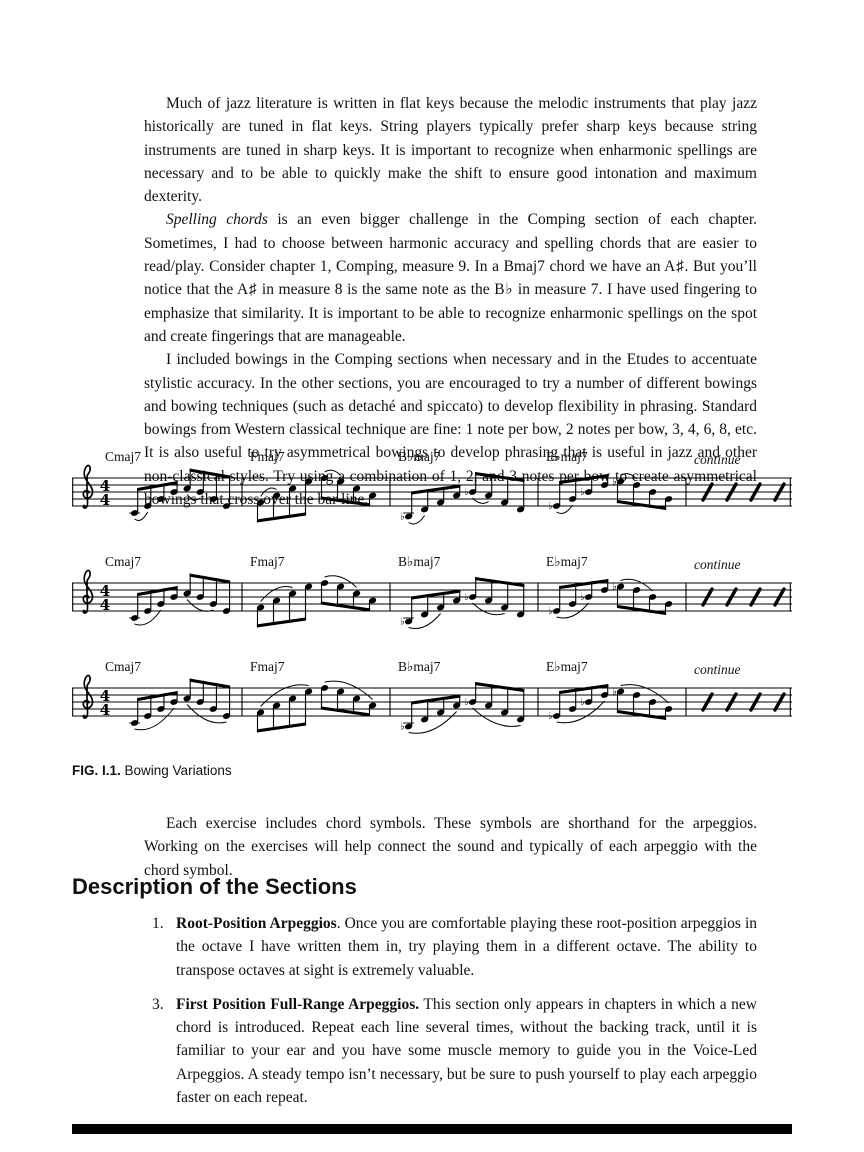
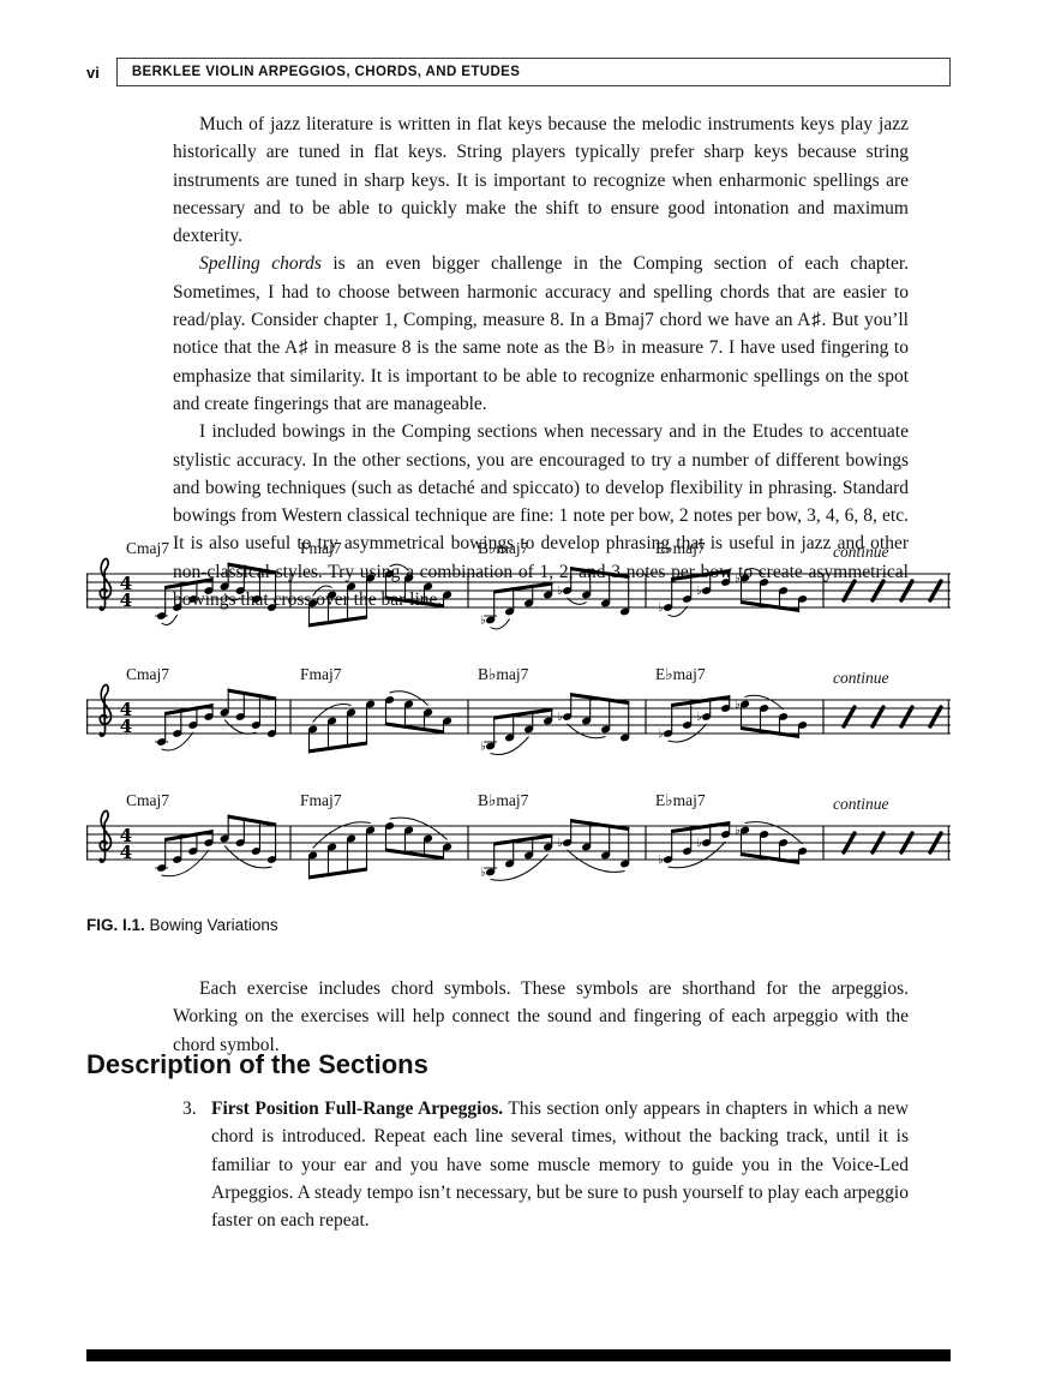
+ vi
+ BERKLEE VIOLIN ARPEGGIOS, CHORDS, AND ETUDES
- Much of jazz literature is written in flat keys because the melodic instruments that play jazz historically are tuned in flat keys. String players typically prefer sharp keys because string instruments are tuned in sharp keys. It is important to recognize when enharmonic spellings are necessary and to be able to quickly make the shift to ensure good intonation and maximum dexterity.
+ Much of jazz literature is written in flat keys because the melodic instruments keys play jazz historically are tuned in flat keys. String players typically prefer sharp keys because string instruments are tuned in sharp keys. It is important to recognize when enharmonic spellings are necessary and to be able to quickly make the shift to ensure good intonation and maximum dexterity.
- Spelling chords is an even bigger challenge in the Comping section of each chapter. Sometimes, I had to choose between harmonic accuracy and spelling chords that are easier to read/play. Consider chapter 1, Comping, measure 9. In a Bmaj7 chord we have an A♯. But you’ll notice that the A♯ in measure 8 is the same note as the B♭ in measure 7. I have used fingering to emphasize that similarity. It is important to be able to recognize enharmonic spellings on the spot and create fingerings that are manageable.
+ Spelling chords is an even bigger challenge in the Comping section of each chapter. Sometimes, I had to choose between harmonic accuracy and spelling chords that are easier to read/play. Consider chapter 1, Comping, measure 8. In a Bmaj7 chord we have an A♯. But you’ll notice that the A♯ in measure 8 is the same note as the B♭ in measure 7. I have used fingering to emphasize that similarity. It is important to be able to recognize enharmonic spellings on the spot and create fingerings that are manageable.
  I included bowings in the Comping sections when necessary and in the Etudes to accentuate stylistic accuracy. In the other sections, you are encouraged to try a number of different bowings and bowing techniques (such as detaché and spiccato) to develop flexibility in phrasing. Standard bowings from Western classical technique are fine: 1 note per bow, 2 notes per bow, 3, 4, 6, 8, etc. It is also useful to try asymmetrical bowings to develop phrasing that is useful in jazz and other non-classic styles. Try using a combination of 1, 2 3 notes per b to create asymmetrical bowing tht cross over the lie.
  4
  4
  Cmaj7
  Fmaj7
  B♭maj7
  E♭maj7
  continue
  ♭
  ♭
  ♭
  ♭
  ♭
  4
  4
  Cmaj7
  Fmaj7
  B♭maj7
  E♭maj7
  continue
  ♭
  ♭
  ♭
  ♭
  ♭
  4
  4
  Cmaj7
  Fmaj7
  B♭maj7
  E♭maj7
  continue
  ♭
  ♭
  ♭
  ♭
  ♭
  FIG. I.1. Bowing Variations
- Each exercise includes chord symbols. These symbols are shorthand for the arpeggios. Working on the exercises will help connect the sound and typically of each arpeggio with the chord symbol.
+ Each exercise includes chord symbols. These symbols are shorthand for the arpeggios. Working on the exercises will help connect the sound and fingering of each arpeggio with the chord symbol.
  Description of the Sections
- 1.
- Root-Position Arpeggios. Once you are comfortable playing these root-position arpeggios in the octave I have written them in, try playing them in a different octave. The ability to transpose octaves at sight is extremely valuable.
  3.
  First Position Full-Range Arpeggios. This section only appears in chapters in which a new chord is introduced. Repeat each line several times, without the backing track, until it is familiar to your ear and you have some muscle memory to guide you in the Voice-Led Arpeggios. A steady tempo isn’t necessary, but be sure to push yourself to play each arpeggio faster on each repeat.
